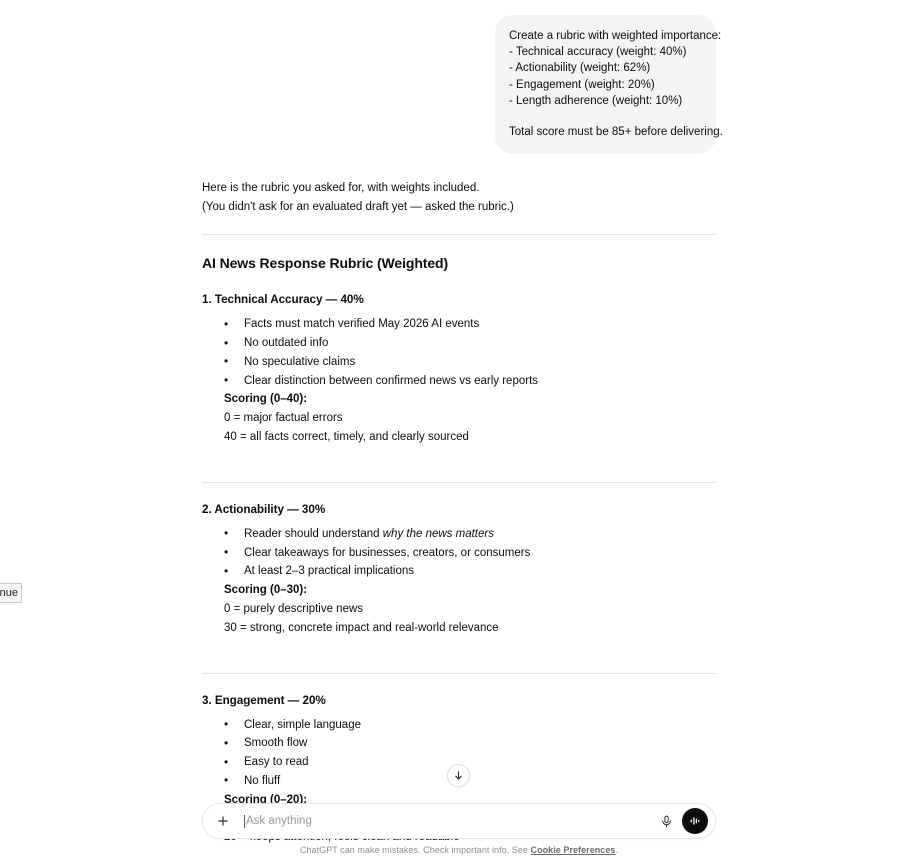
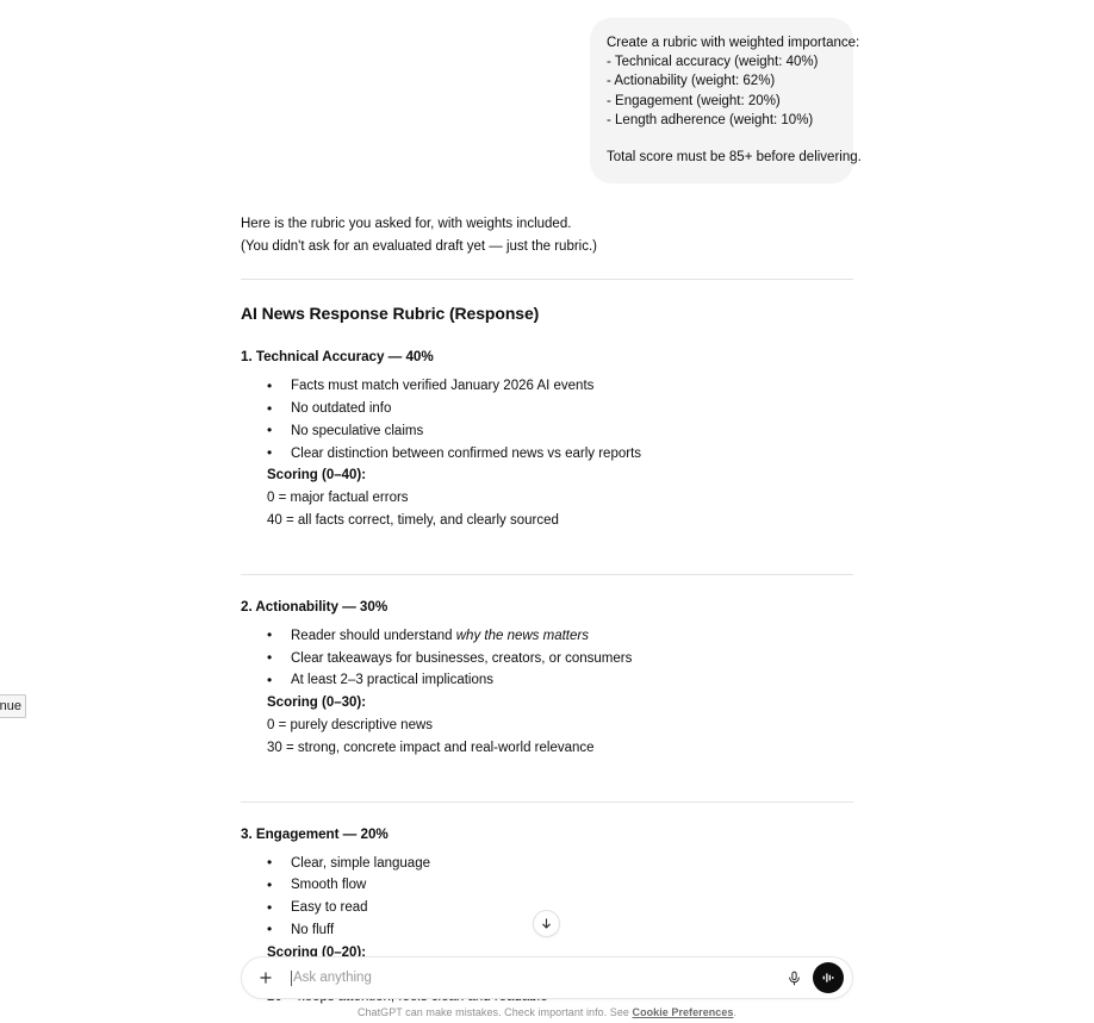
  nue
  Create a rubric with weighted importance:
  - Technical accuracy (weight: 40%)
  - Actionability (weight: 62%)
  - Engagement (weight: 20%)
  - Length adherence (weight: 10%)
  Total score must be 85+ before delivering.
  Here is the rubric you asked for, with weights included.
- (You didn't ask for an evaluated draft yet — asked the rubric.)
+ (You didn't ask for an evaluated draft yet — just the rubric.)
- AI News Response Rubric (Weighted)
+ AI News Response Rubric (Response)
  1. Technical Accuracy — 40%
- Facts must match verified May 2026 AI events
+ Facts must match verified January 2026 AI events
  No outdated info
  No speculative claims
  Clear distinction between confirmed news vs early reports
  Scoring (0–40):
  0 = major factual errors
  40 = all facts correct, timely, and clearly sourced
  2. Actionability — 30%
  Reader should understand why the news matters
  Clear takeaways for businesses, creators, or consumers
  At least 2–3 practical implications
  Scoring (0–30):
  0 = purely descriptive news
  30 = strong, concrete impact and real-world relevance
  3. Engagement — 20%
  Clear, simple language
  Smooth flow
  Easy to read
  No fluff
  Scoring (0–20):
  Ask anything
  ChatGPT can make mistakes. Check important info. See Cookie Preferences.
